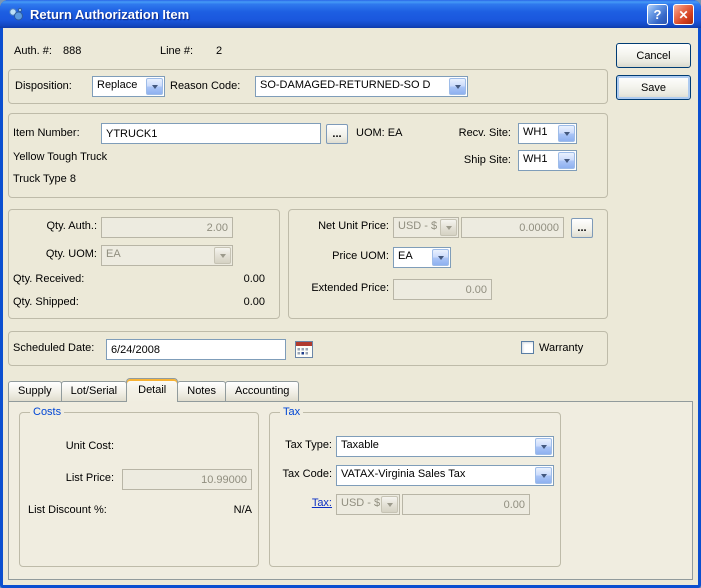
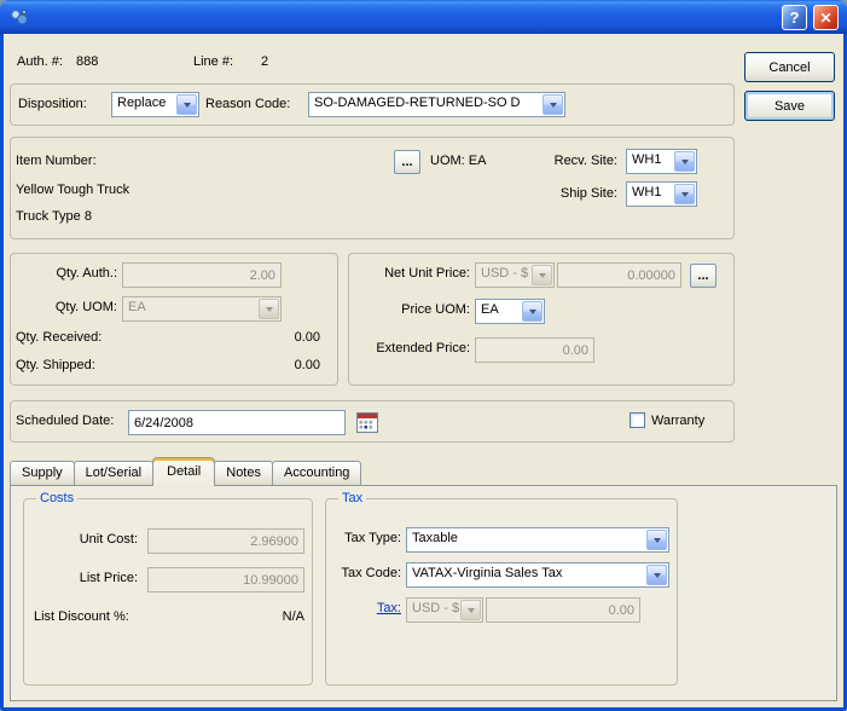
- Return Authorization Item
  ?
  ✕
  Auth. #:
  888
  Line #:
  2
  Cancel
  Save
  Disposition:
  Replace
  Reason Code:
  SO-DAMAGED-RETURNED-SO D
  Item Number:
- YTRUCK1
  ...
  UOM: EA
  Recv. Site:
  WH1
  Yellow Tough Truck
  Ship Site:
  WH1
  Truck Type 8
  Qty. Auth.:
  2.00
  Qty. UOM:
  EA
  Qty. Received:
  0.00
  Qty. Shipped:
  0.00
  Net Unit Price:
  USD - $
  0.00000
  ...
  Price UOM:
  EA
  Extended Price:
  0.00
  Scheduled Date:
  6/24/2008
  Warranty
  Supply
  Lot/Serial
  Detail
  Notes
  Accounting
  Costs
  Unit Cost:
+ 2.96900
  List Price:
  10.99000
  List Discount %:
  N/A
  Tax
  Tax Type:
  Taxable
  Tax Code:
  VATAX-Virginia Sales Tax
  Tax:
  USD - $
  0.00
